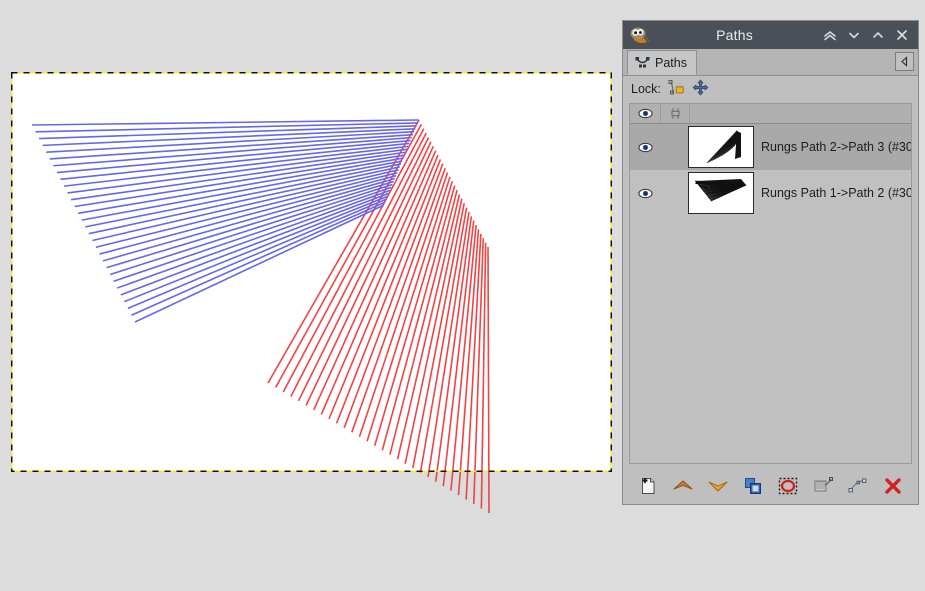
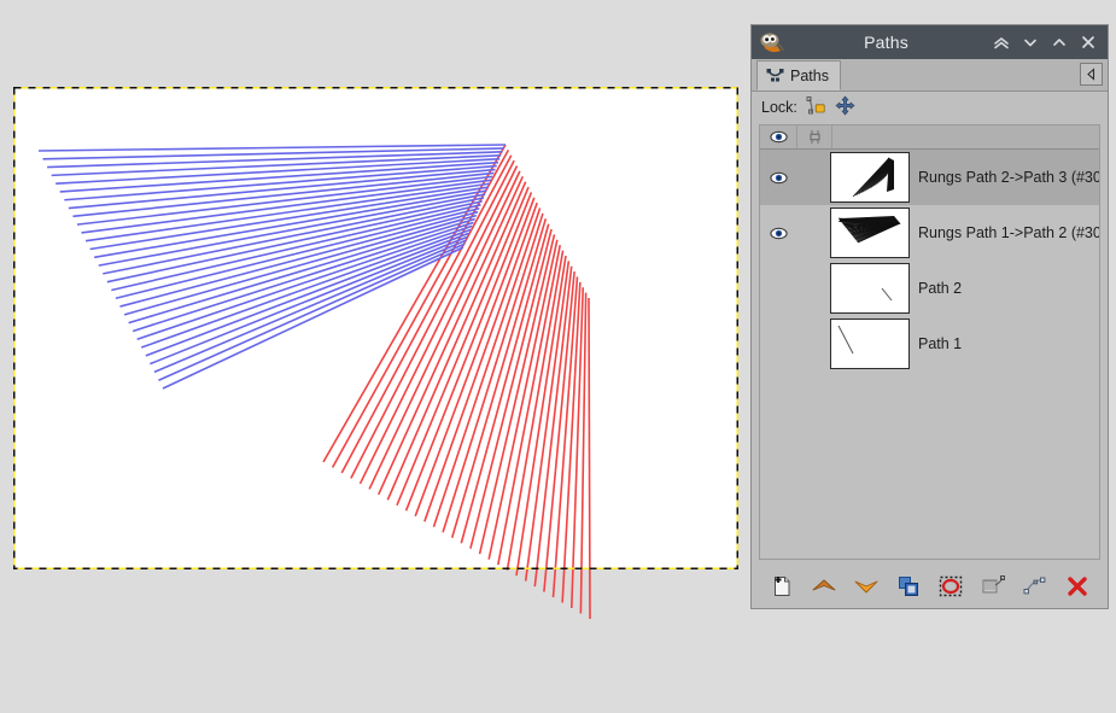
  Paths
  Paths
  Lock:
  Rungs Path 2->Path 3 (#30
  Rungs Path 1->Path 2 (#30
+ Path 2
+ Path 1
